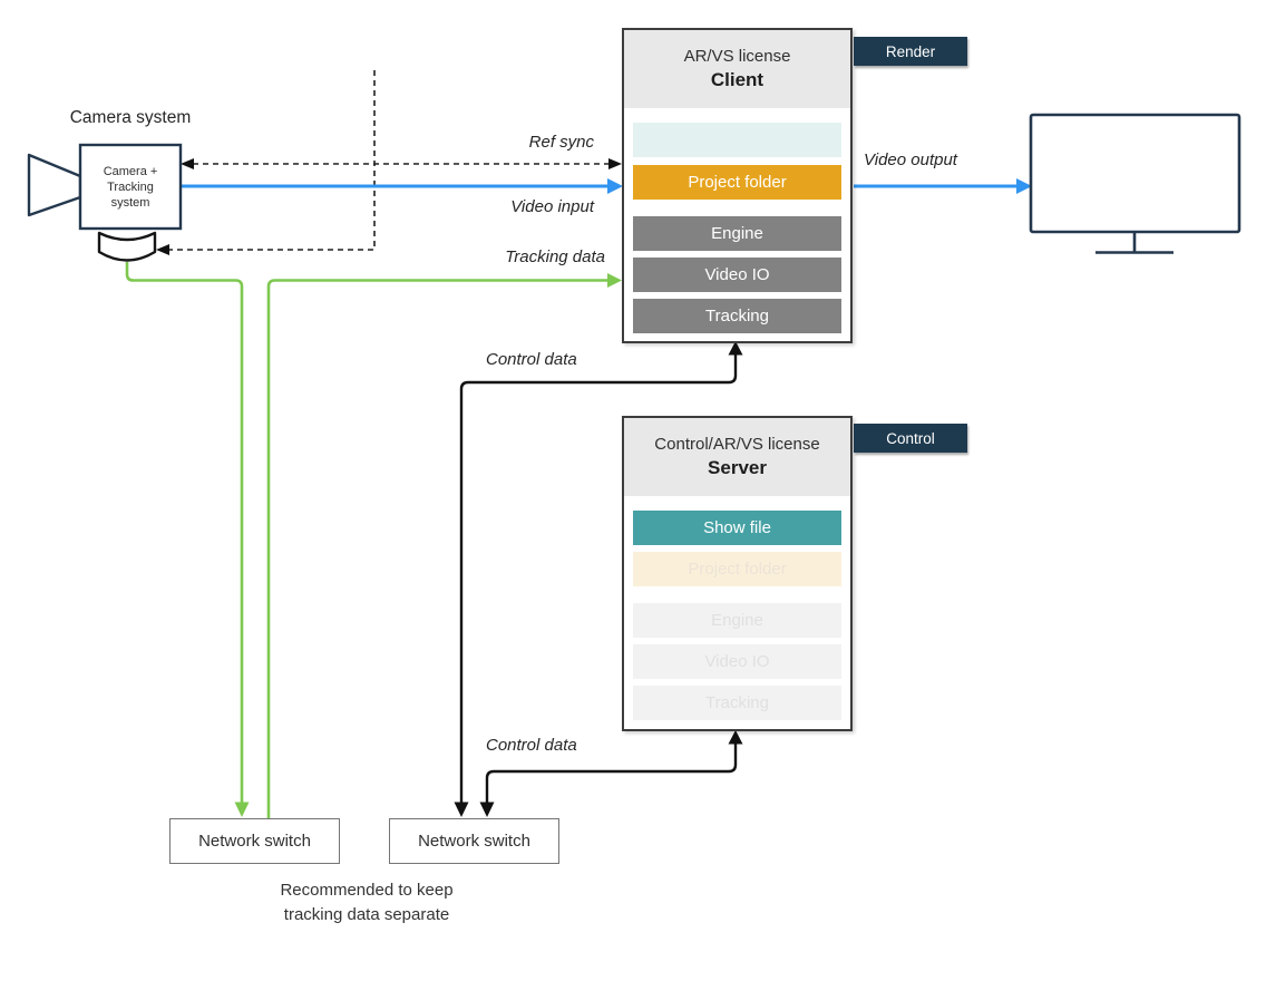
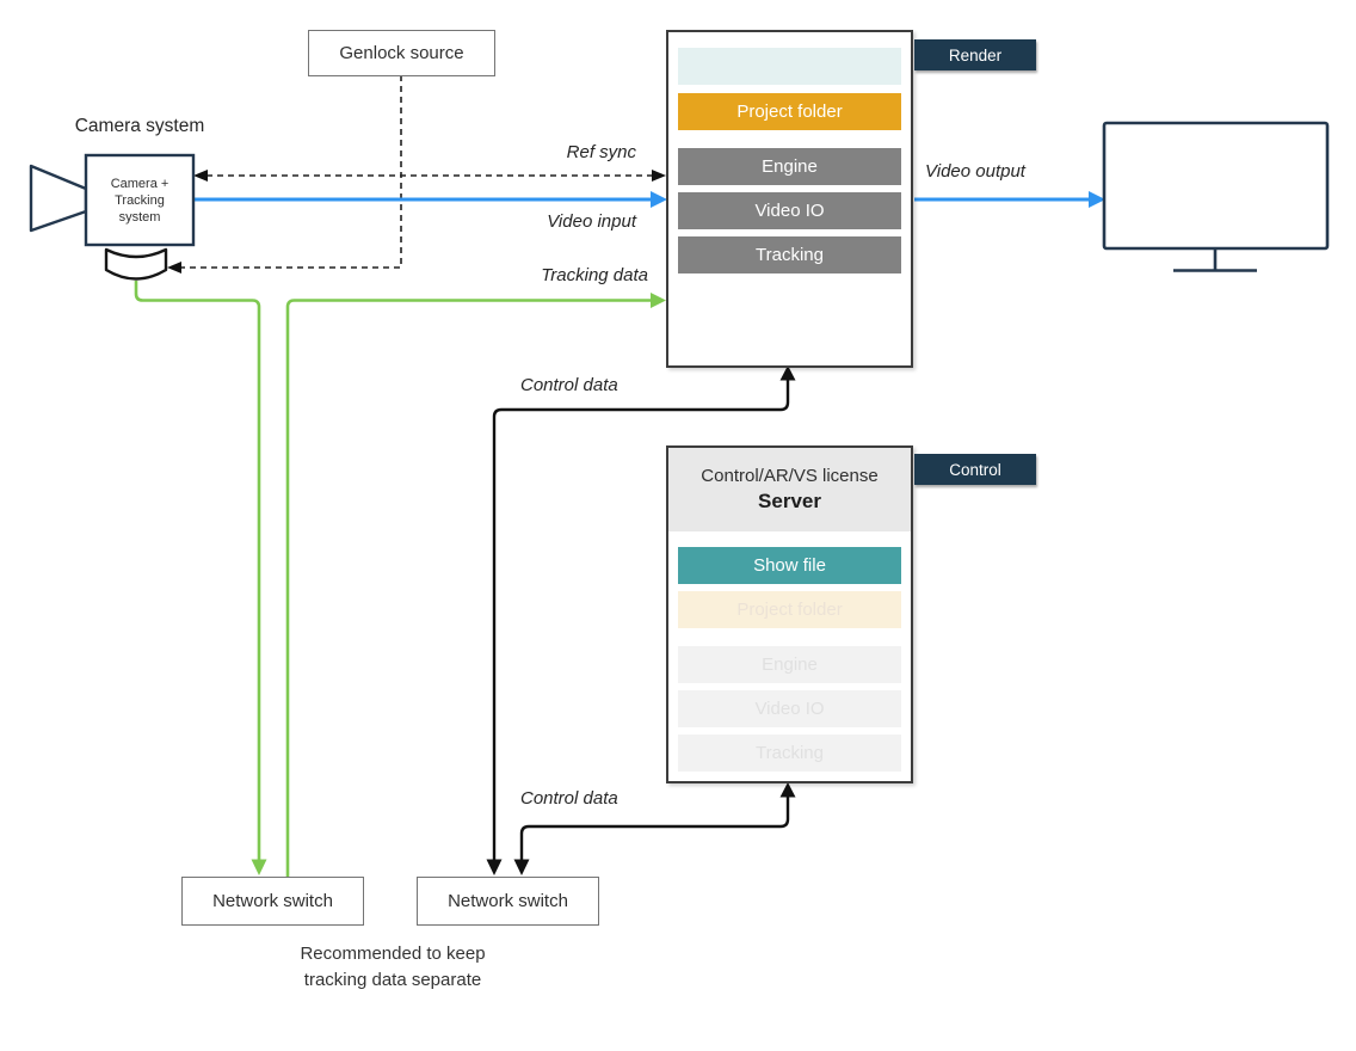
+ Genlock source
  Camera system
  Camera +
  Tracking
  system
- AR/VS license
- Client
  Project folder
  Engine
  Video IO
  Tracking
  Render
  Control/AR/VS license
  Server
  Show file
  Control
  Network switch
  Network switch
  Ref sync
  Video input
  Tracking data
  Video output
  Control data
  Control data
  Recommended to keep
  tracking data separate
